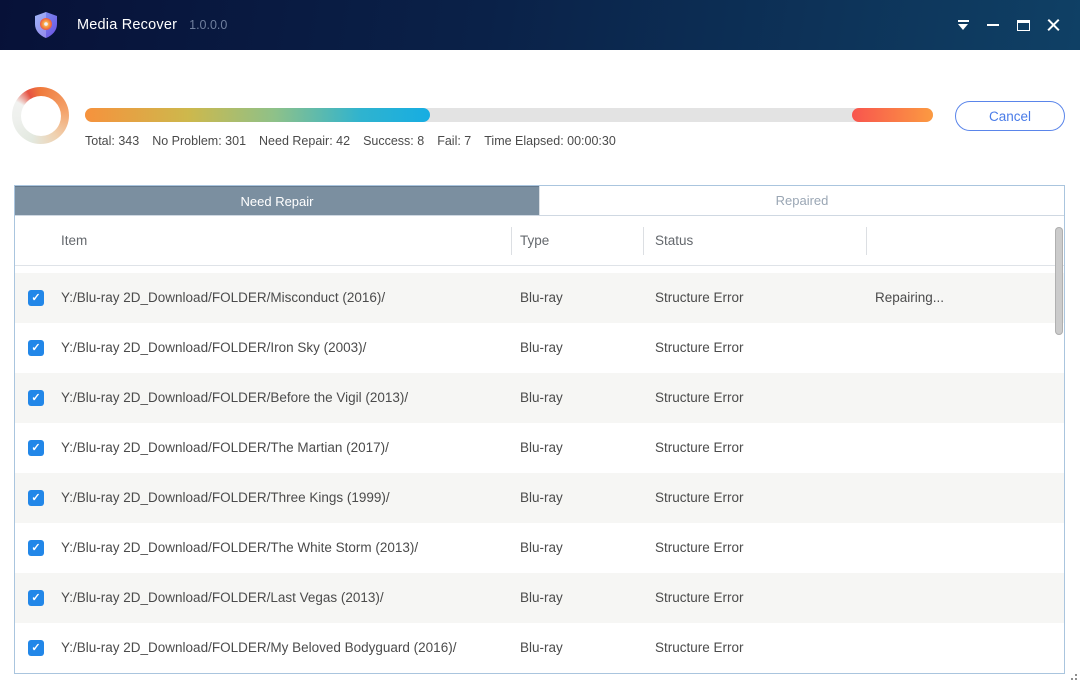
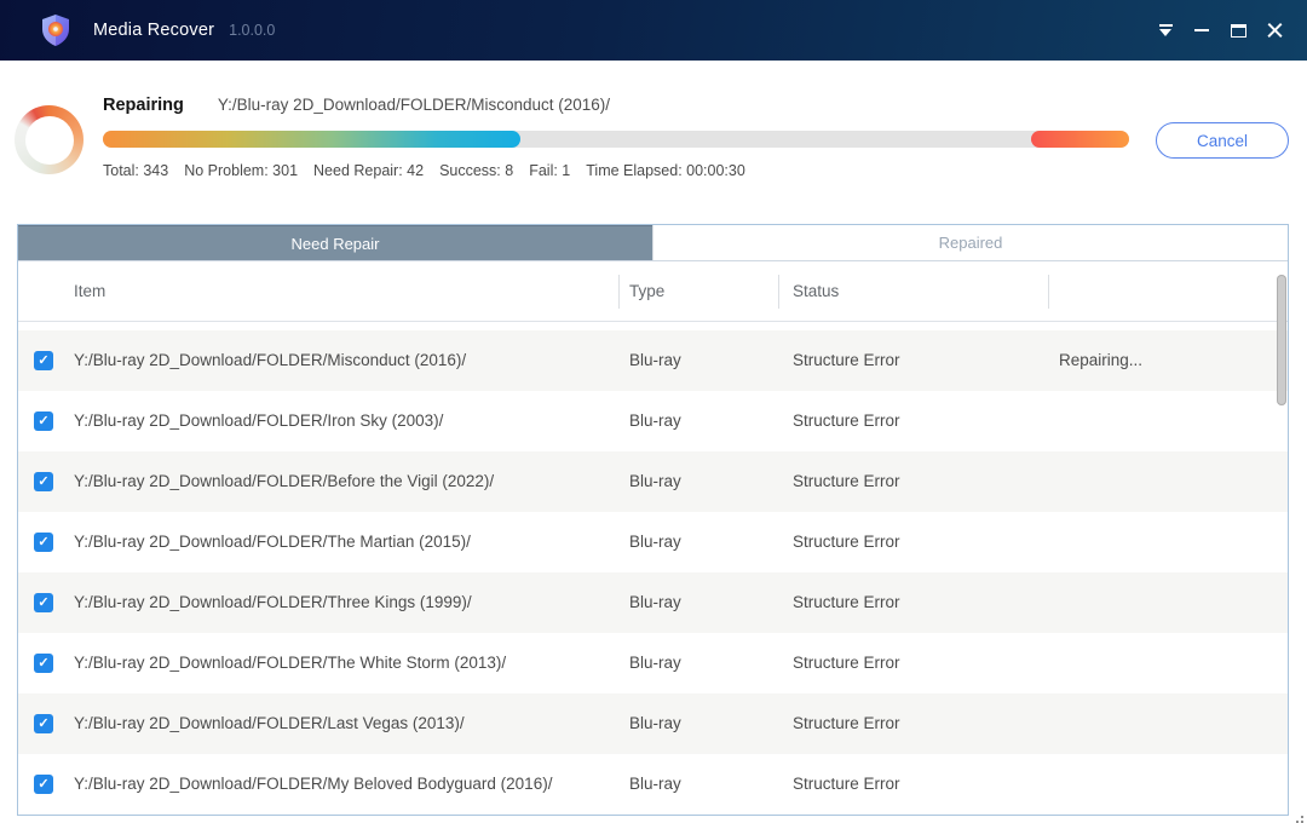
  Media Recover
  1.0.0.0
+ Repairing Y:/Blu-ray 2D_Download/FOLDER/Misconduct (2016)/
  Total: 343
  No Problem: 301
  Need Repair: 42
  Success: 8
- Fail: 7
+ Fail: 1
  Time Elapsed: 00:00:30
  Cancel
  Need Repair
  Repaired
  Item
  Type
  Status
  ✓
  Y:/Blu-ray 2D_Download/FOLDER/Misconduct (2016)/
  Blu-ray
  Structure Error
  Repairing...
  ✓
  Y:/Blu-ray 2D_Download/FOLDER/Iron Sky (2003)/
  Blu-ray
  Structure Error
  ✓
- Y:/Blu-ray 2D_Download/FOLDER/Before the Vigil (2013)/
+ Y:/Blu-ray 2D_Download/FOLDER/Before the Vigil (2022)/
  Blu-ray
  Structure Error
  ✓
- Y:/Blu-ray 2D_Download/FOLDER/The Martian (2017)/
+ Y:/Blu-ray 2D_Download/FOLDER/The Martian (2015)/
  Blu-ray
  Structure Error
  ✓
  Y:/Blu-ray 2D_Download/FOLDER/Three Kings (1999)/
  Blu-ray
  Structure Error
  ✓
  Y:/Blu-ray 2D_Download/FOLDER/The White Storm (2013)/
  Blu-ray
  Structure Error
  ✓
  Y:/Blu-ray 2D_Download/FOLDER/Last Vegas (2013)/
  Blu-ray
  Structure Error
  ✓
  Y:/Blu-ray 2D_Download/FOLDER/My Beloved Bodyguard (2016)/
  Blu-ray
  Structure Error
